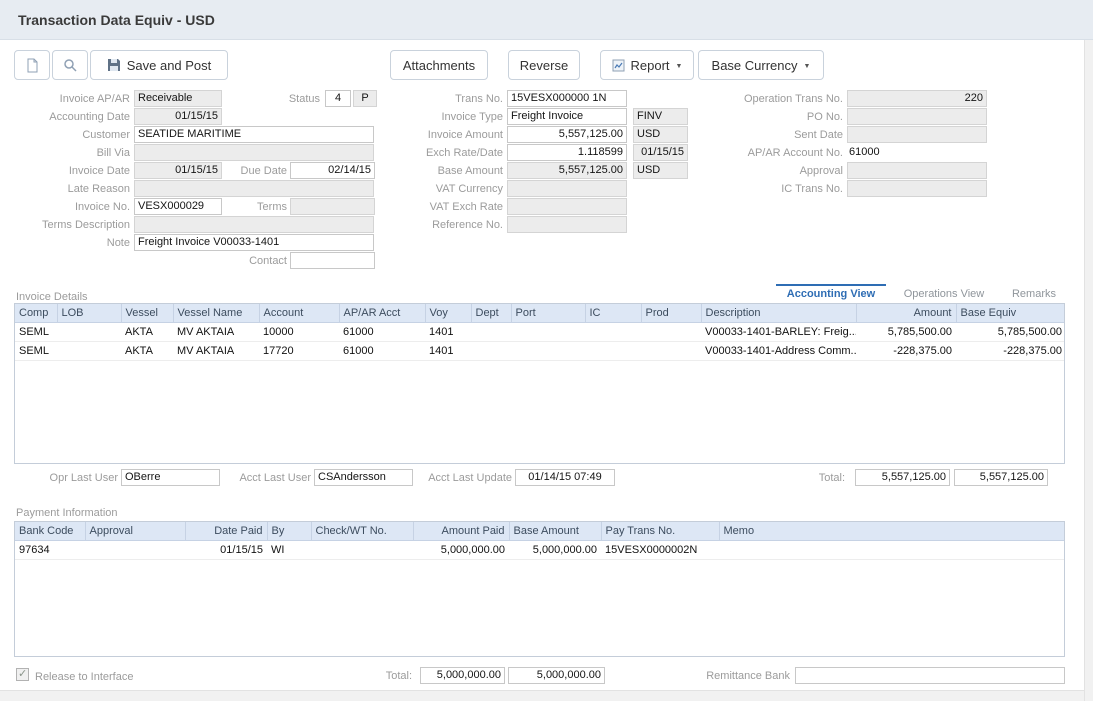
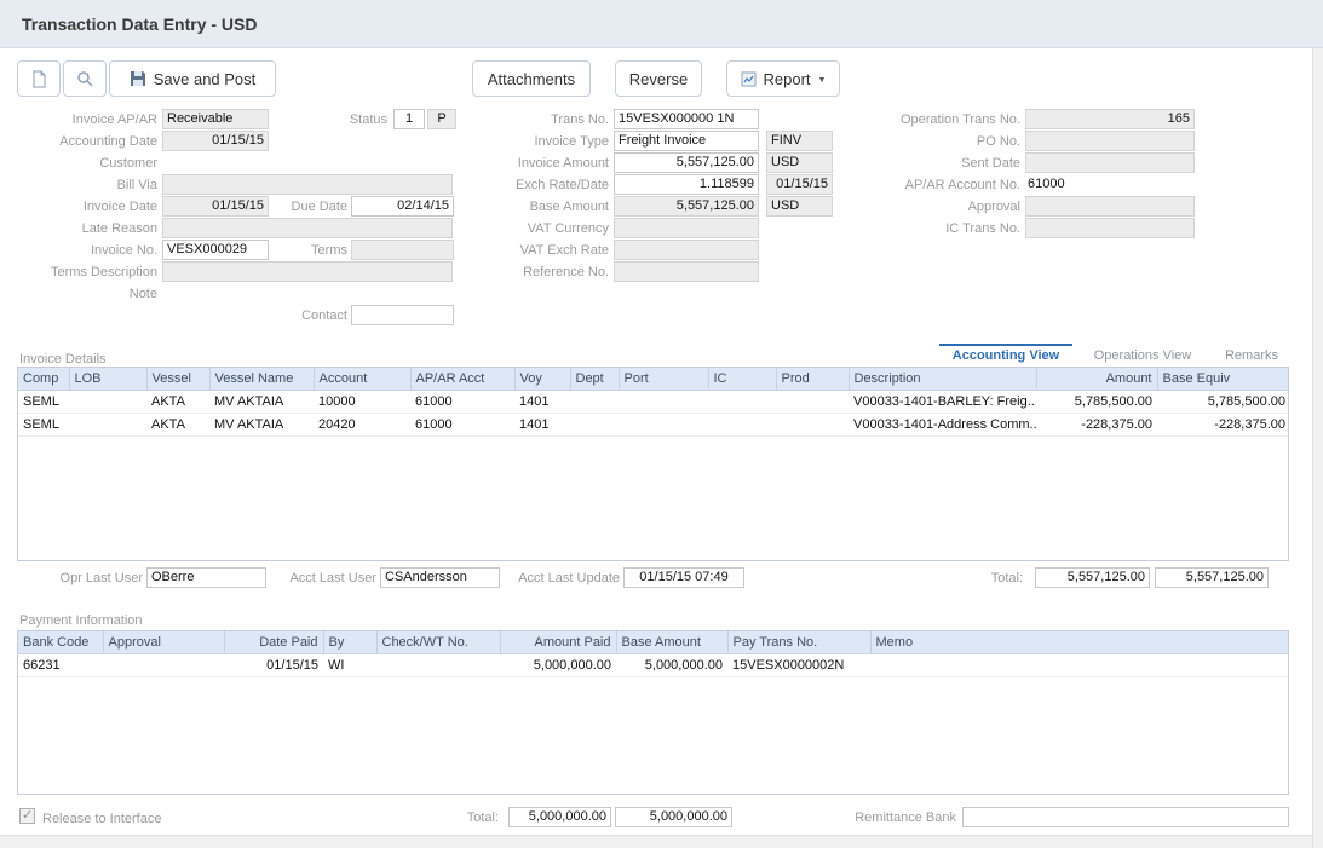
- Transaction Data Equiv - USD
+ Transaction Data Entry - USD
  Save and Post
  Attachments
  Reverse
  Report
- Base Currency
  Invoice AP/AR
  Receivable
  Status
- 4
+ 1
  P
  Accounting Date
  01/15/15
  Customer
- SEATIDE MARITIME
  Bill Via
  Invoice Date
  01/15/15
  Due Date
  02/14/15
  Late Reason
  Invoice No.
  VESX000029
  Terms
  Terms Description
  Note
- Freight Invoice V00033-1401
  Contact
  Trans No.
  15VESX000000 1N
  Invoice Type
  Freight Invoice
  FINV
  Invoice Amount
  5,557,125.00
  USD
  Exch Rate/Date
  1.118599
  01/15/15
  Base Amount
  5,557,125.00
  USD
  VAT Currency
  VAT Exch Rate
  Reference No.
  Operation Trans No.
- 220
+ 165
  PO No.
  Sent Date
  AP/AR Account No.
  61000
  Approval
  IC Trans No.
  Invoice Details
  Accounting View
  Operations View
  Remarks
  Comp	LOB	Vessel	Vessel Name	Account	AP/AR Acct	Voy	Dept	Port	IC	Prod	Description	Amount	Base Equiv
  SEML		AKTA	MV AKTAIA	10000	61000	1401					V00033-1401-BARLEY: Freig..	5,785,500.00	5,785,500.00
- SEML		AKTA	MV AKTAIA	17720	61000	1401					V00033-1401-Address Comm..	-228,375.00	-228,375.00
+ SEML		AKTA	MV AKTAIA	20420	61000	1401					V00033-1401-Address Comm..	-228,375.00	-228,375.00
  Opr Last User
  OBerre
  Acct Last User
  CSAndersson
  Acct Last Update
- 01/14/15 07:49
+ 01/15/15 07:49
  Total:
  5,557,125.00
  5,557,125.00
  Payment Information
  Bank Code	Approval	Date Paid	By	Check/WT No.	Amount Paid	Base Amount	Pay Trans No.	Memo
- 97634		01/15/15	WI		5,000,000.00	5,000,000.00	15VESX0000002N
+ 66231		01/15/15	WI		5,000,000.00	5,000,000.00	15VESX0000002N
  ✓
  Release to Interface
  Total:
  5,000,000.00
  5,000,000.00
  Remittance Bank
